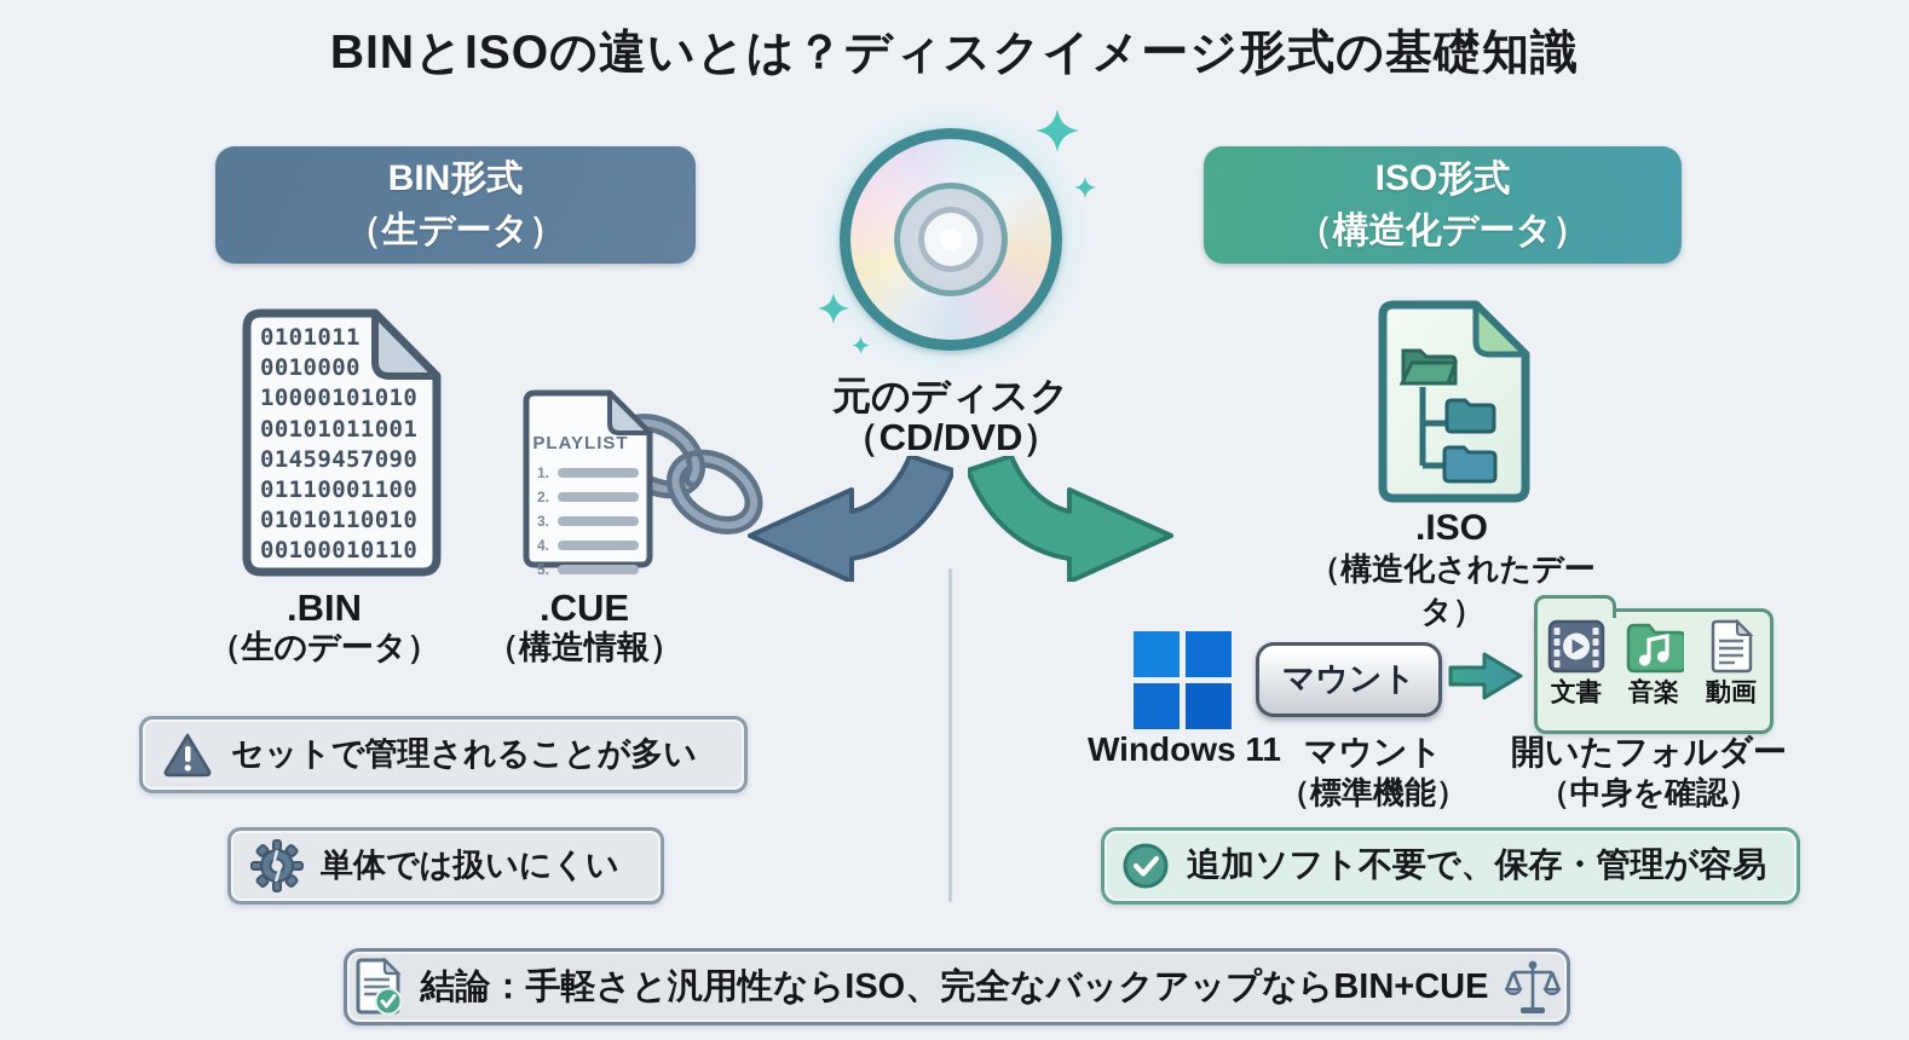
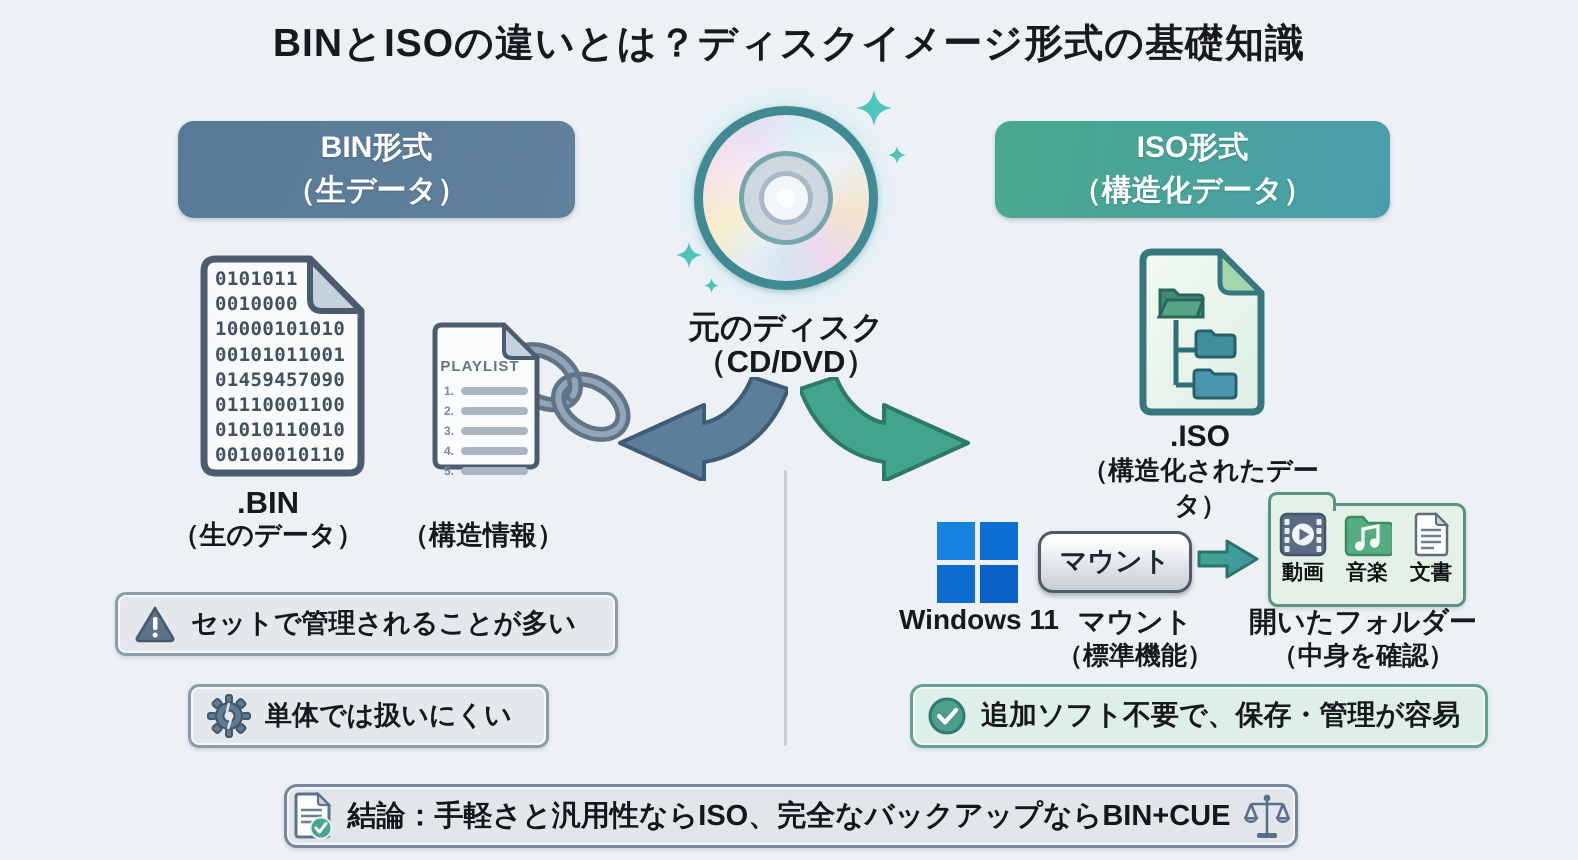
  BINとISOの違いとは？ディスクイメージ形式の基礎知識
  BIN形式
  （生データ）
  ISO形式
  （構造化データ）
  元のディスク
  （CD/DVD）
  0101011 0010000 10000101010 00101011001 01459457090 01110001100 01010110010 00100010110
  PLAYLIST
  1.
  2.
  3.
  4.
  5.
  .BIN
  （生のデータ）
- .CUE
  （構造情報）
  セットで管理されることが多い
  単体では扱いにくい
  .ISO
  （構造化されたデータ）
  Windows 11
  マウント
  マウント
  （標準機能）
- 文書
+ 動画
  音楽
- 動画
+ 文書
  開いたフォルダー
  （中身を確認）
  追加ソフト不要で、保存・管理が容易
  結論：手軽さと汎用性ならISO、完全なバックアップならBIN+CUE
